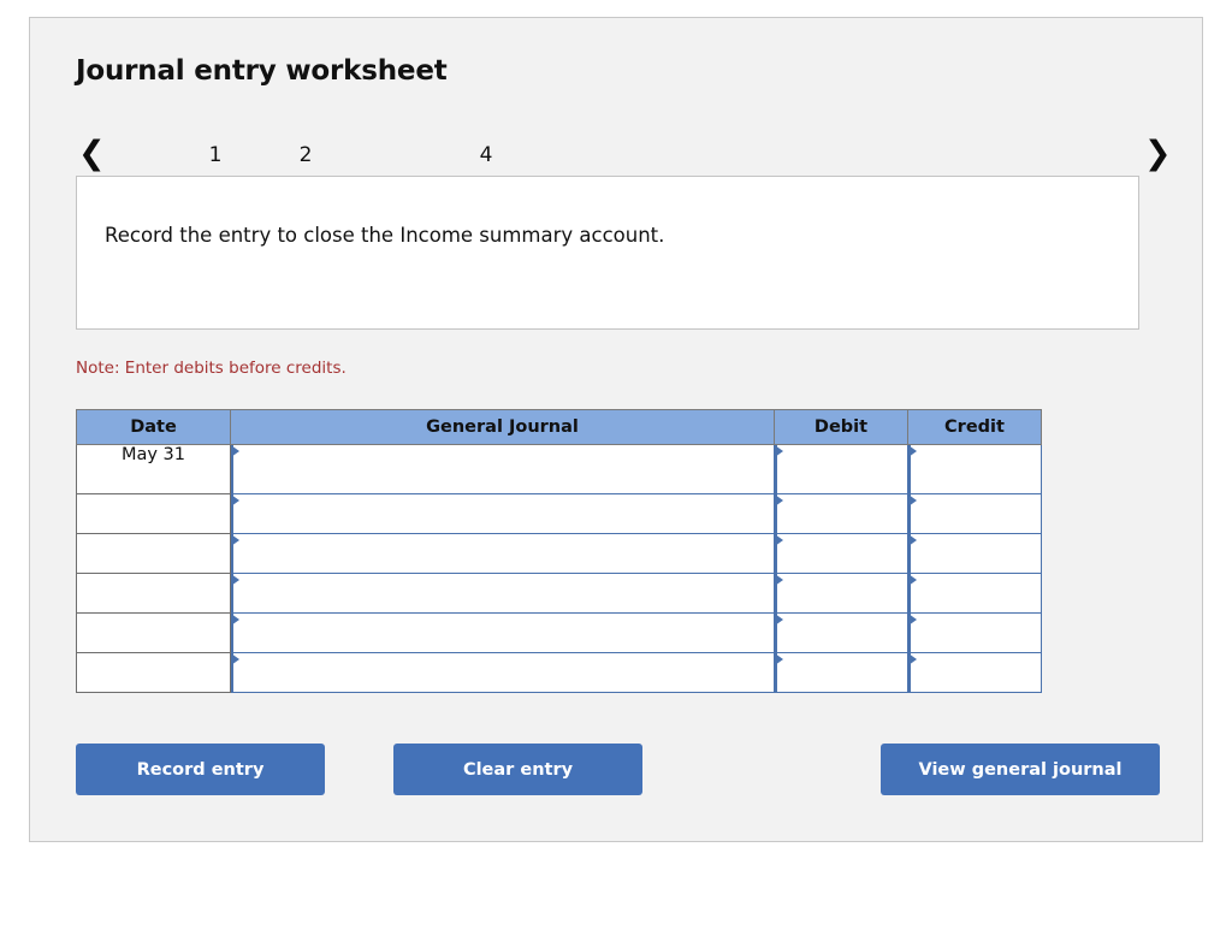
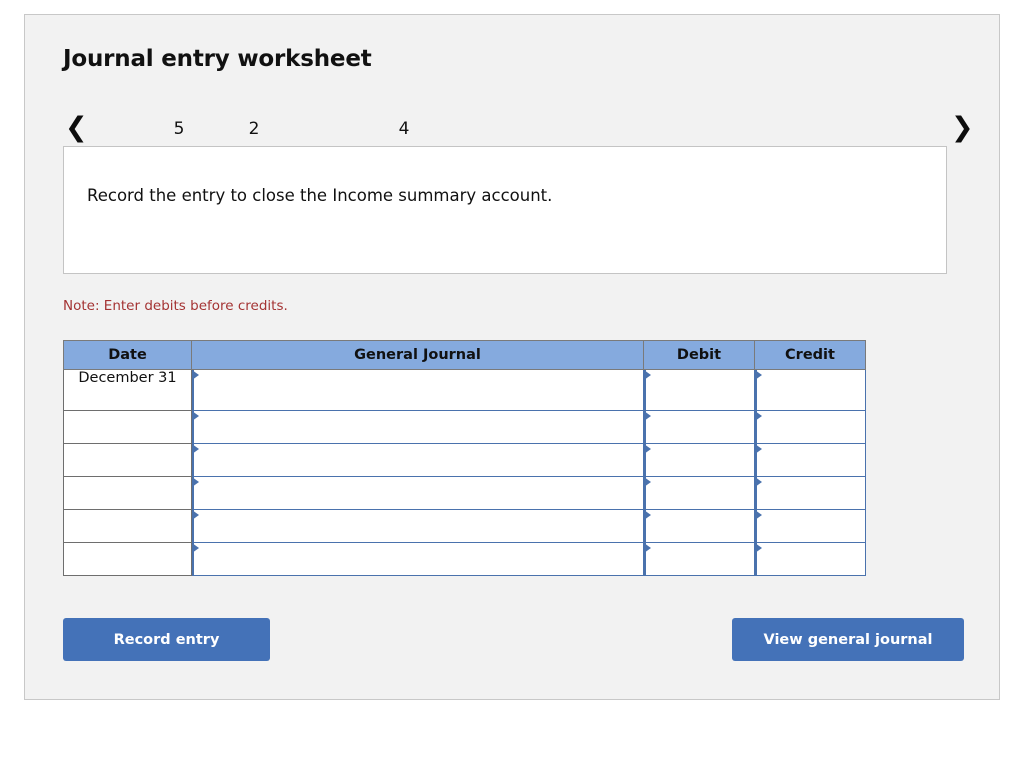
  Journal entry worksheet
  ❮
- 1
+ 5
  2
  4
  ❯
  Record the entry to close the Income summary account.
  Note: Enter debits before credits.
  Date	General Journal	Debit	Credit
- May 31
+ December 31
  Record entry
- Clear entry
  View general journal
